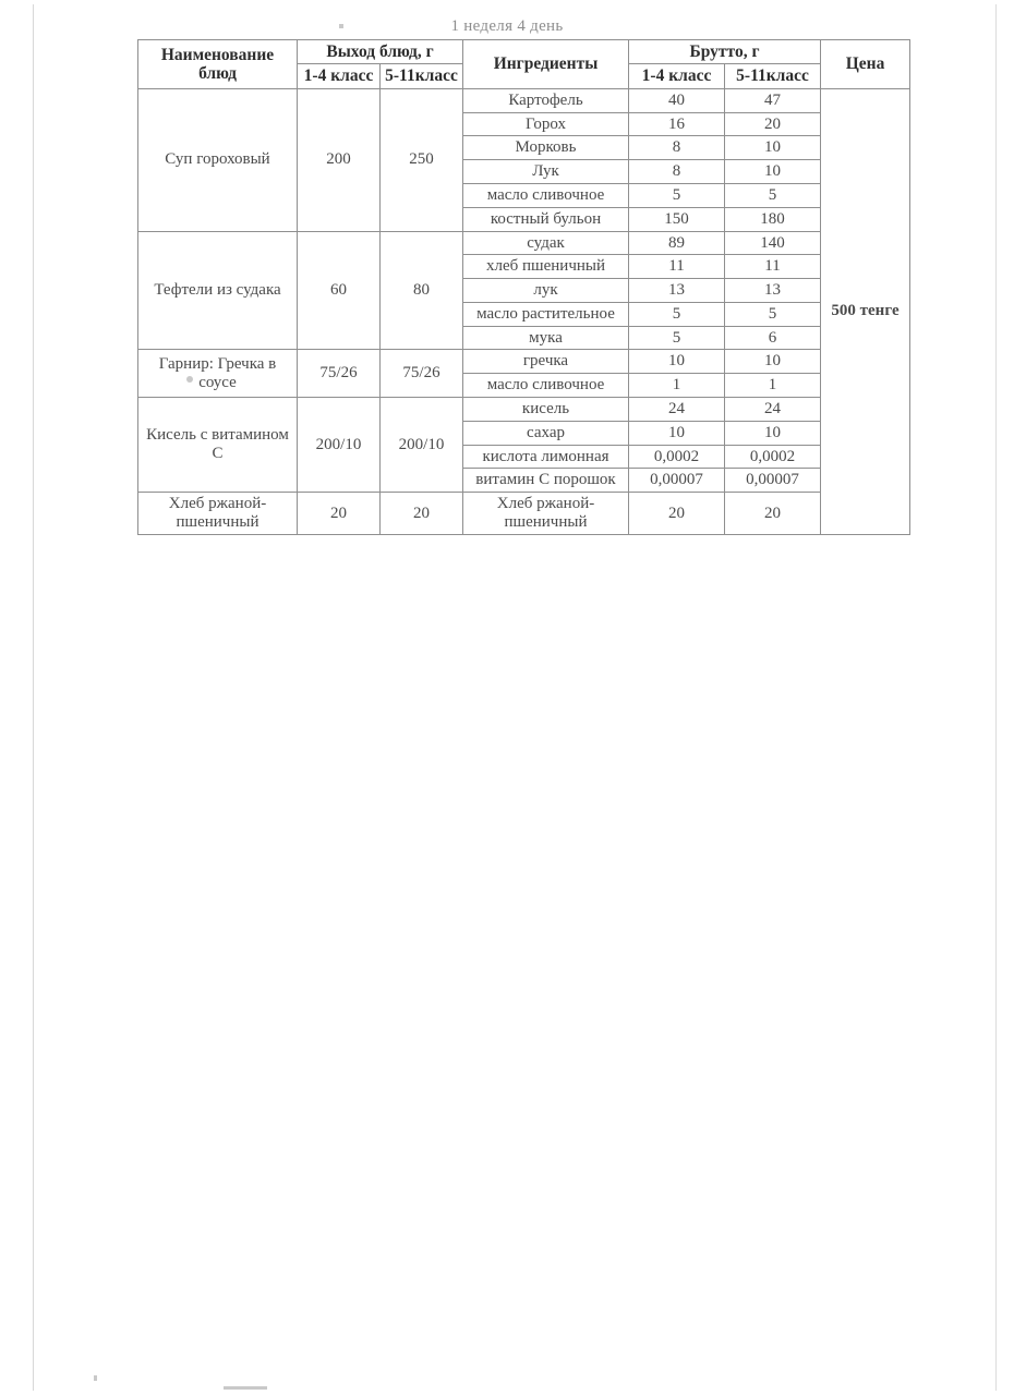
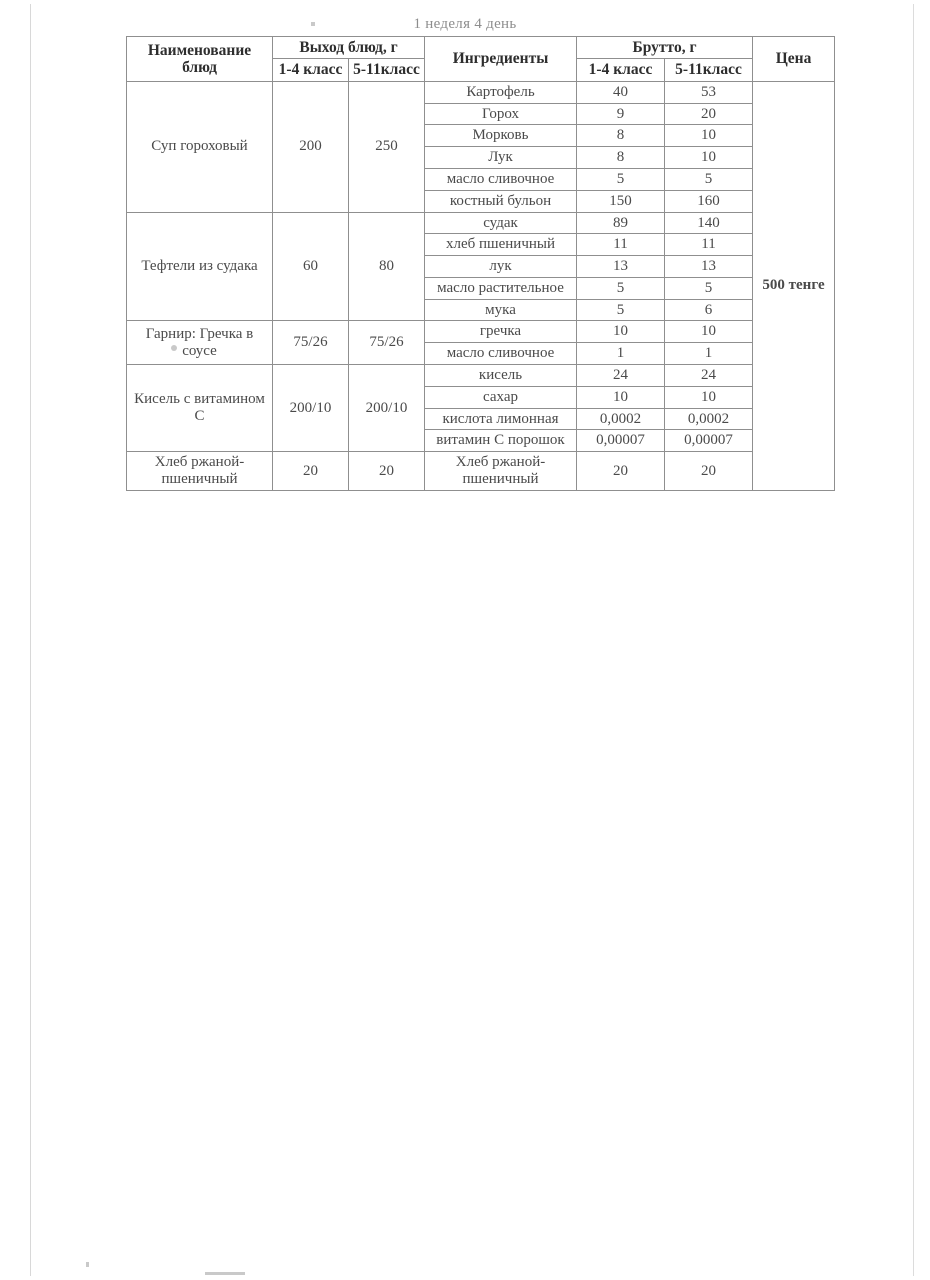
  1 неделя 4 день
  Наименование блюд	Выход блюд, г	Ингредиенты	Брутто, г	Цена
  1-4 класс	5-11класс	1-4 класс	5-11класс
- Суп гороховый	200	250	Картофель	40	47	500 тенге
+ Суп гороховый	200	250	Картофель	40	53	500 тенге
- Горох	16	20
+ Горох	9	20
  Морковь	8	10
  Лук	8	10
  масло сливочное	5	5
- костный бульон	150	180
+ костный бульон	150	160
  Тефтели из судака	60	80	судак	89	140
  хлеб пшеничный	11	11
  лук	13	13
  масло растительное	5	5
  мука	5	6
  Гарнир: Гречка в соусе	75/26	75/26	гречка	10	10
  масло сливочное	1	1
  Кисель с витамином С	200/10	200/10	кисель	24	24
  сахар	10	10
  кислота лимонная	0,0002	0,0002
  витамин С порошок	0,00007	0,00007
  Хлеб ржаной-пшеничный	20	20	Хлеб ржаной-пшеничный	20	20
